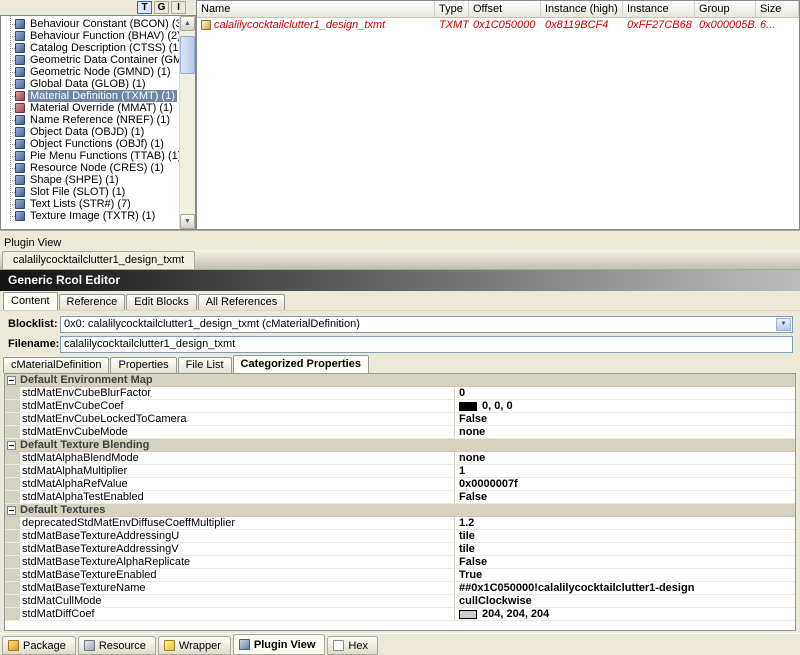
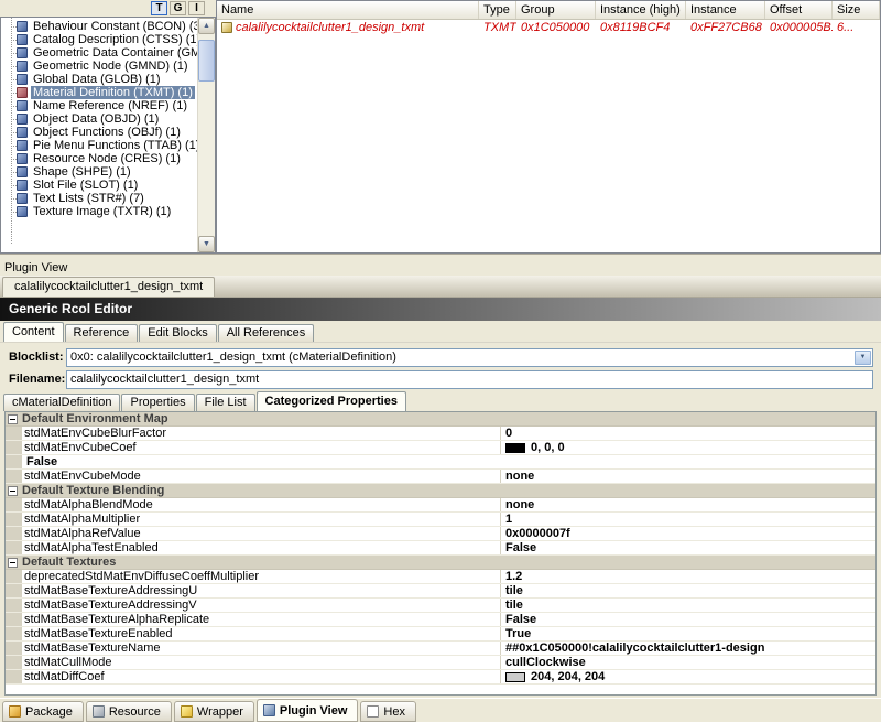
  T
  G
  I
  Behaviour Constant (BCON) (3
- Behaviour Function (BHAV) (2)
  Catalog Description (CTSS) (1
  Geometric Data Container (GM
  Geometric Node (GMND) (1)
  Global Data (GLOB) (1)
  Material Definition (TXMT) (1)
- Material Override (MMAT) (1)
  Name Reference (NREF) (1)
  Object Data (OBJD) (1)
  Object Functions (OBJf) (1)
  Pie Menu Functions (TTAB) (1
  Resource Node (CRES) (1)
  Shape (SHPE) (1)
  Slot File (SLOT) (1)
  Text Lists (STR#) (7)
  Texture Image (TXTR) (1)
  Name
  Type
- Offset
+ Group
  Instance (high)
  Instance
- Group
+ Offset
  Size
  calalilycocktailclutter1_design_txmt
  TXMT
  0x1C050000
  0x8119BCF4
  0x000005B
  6...
  Plugin View
  calalilycocktailclutter1_design_txmt
  Generic Rcol Editor
  Content
  Reference
  Edit Blocks
  All References
  Blocklist:
  0x0: calalilycocktailclutter1_design_txmt (cMaterialDefinition)
  Filename:
  calalilycocktailclutter1_design_txmt
  cMaterialDefinition
  Properties
  File List
  Categorized Properties
  Default Environment Map
  stdMatEnvCubeBlurFactor
  0
  stdMatEnvCubeCoef
  0, 0, 0
- stdMatEnvCubeLockedToCamera
  False
  stdMatEnvCubeMode
  none
  Default Texture Blending
  stdMatAlphaBlendMode
  none
  stdMatAlphaMultiplier
  1
  stdMatAlphaRefValue
  0x0000007f
  stdMatAlphaTestEnabled
  False
  Default Textures
  deprecatedStdMatEnvDiffuseCoeffMultiplier
  1.2
  stdMatBaseTextureAddressingU
  tile
  stdMatBaseTextureAddressingV
  tile
  stdMatBaseTextureAlphaReplicate
  False
  stdMatBaseTextureEnabled
  True
  stdMatBaseTextureName
  ##0x1C050000!calalilycocktailclutter1-design
  stdMatCullMode
  cullClockwise
  stdMatDiffCoef
  204, 204, 204
  Package
  Resource
  Wrapper
  Plugin View
  Hex
